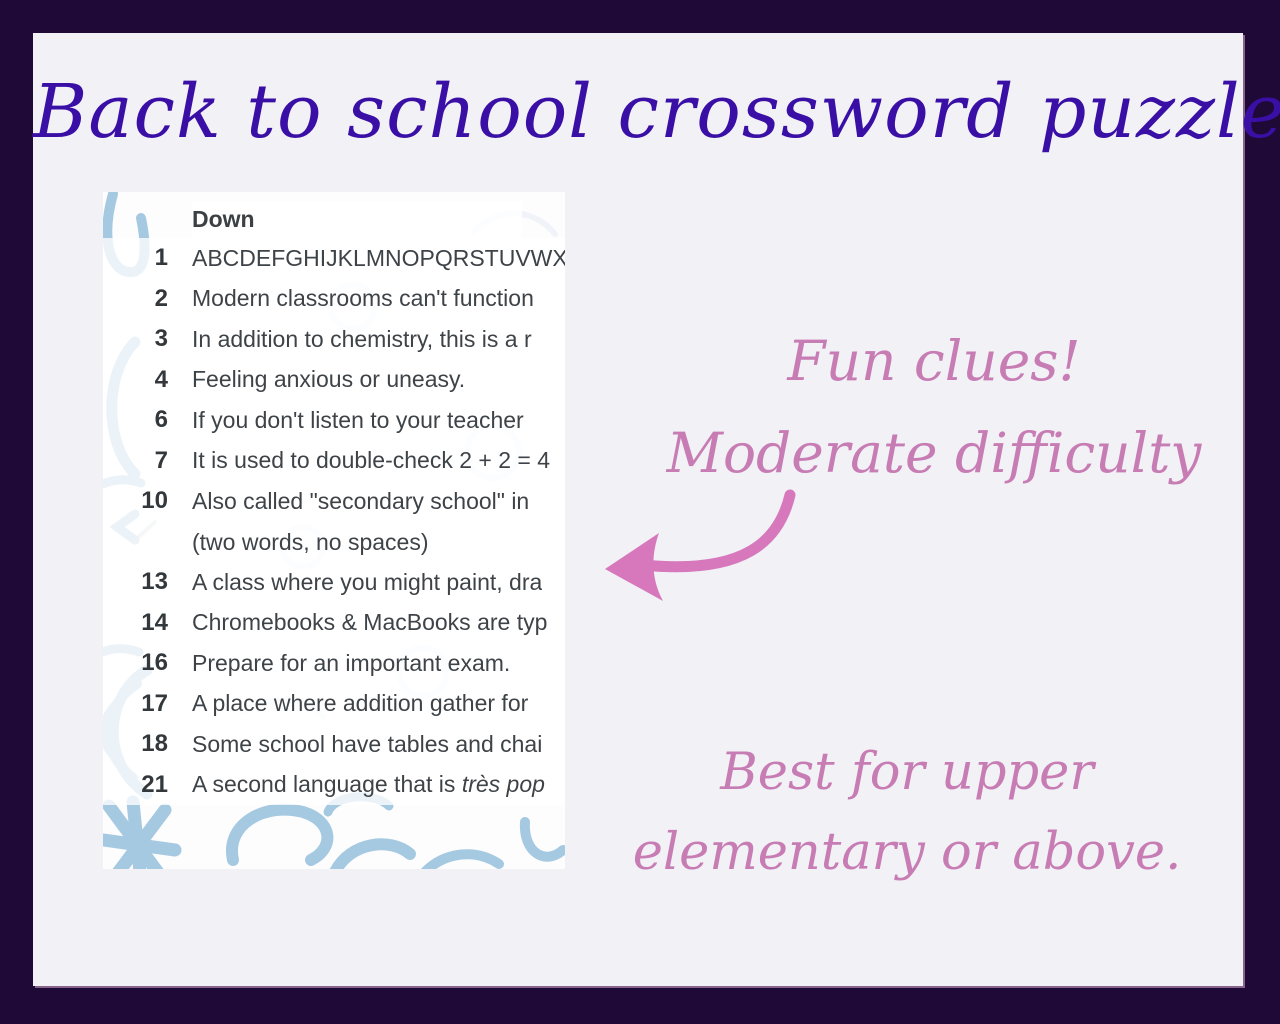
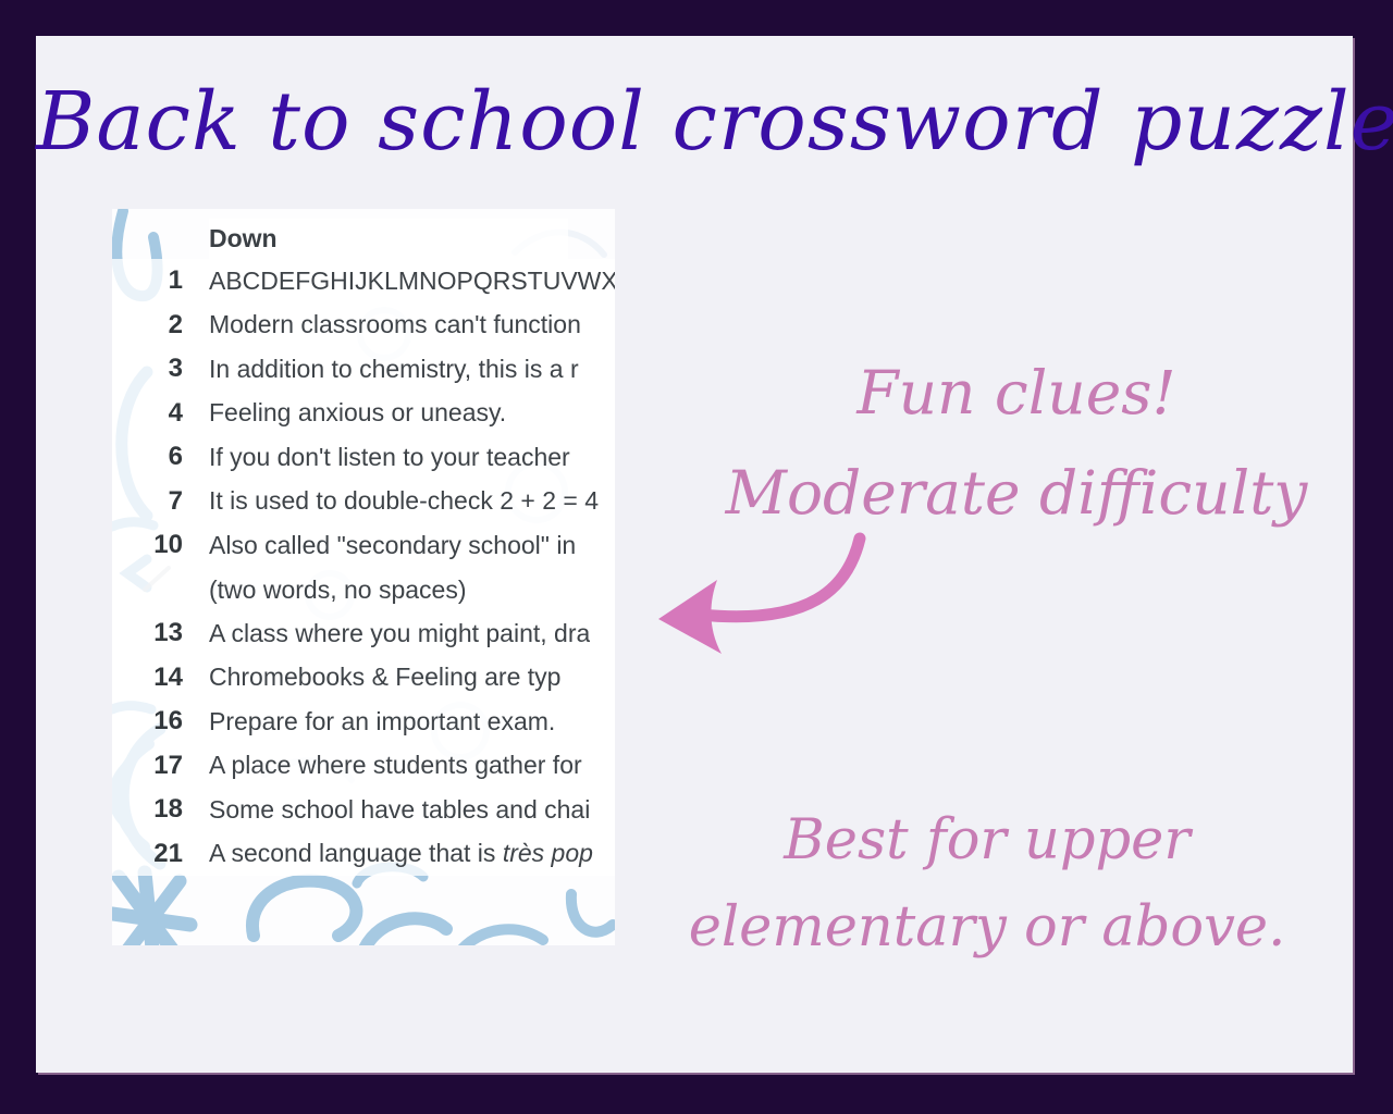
  Back to school crossword puzzle
  Down
  1
  ABCDEFGHIJKLMNOPQRSTUVWX
  2
  Modern classrooms can't function
  3
  In addition to chemistry, this is a r
  4
  Feeling anxious or uneasy.
  6
  If you don't listen to your teacher
  7
  It is used to double-check 2 + 2 = 4
  10
  Also called "secondary school" in
  (two words, no spaces)
  13
  A class where you might paint, dra
  14
- Chromebooks & MacBooks are typ
+ Chromebooks & Feeling are typ
  16
  Prepare for an important exam.
  17
- A place where addition gather for
+ A place where students gather for
  18
  Some school have tables and chai
  21
  A second language that is très pop
  Fun clues!
  Moderate difficulty
  Best for upper
  elementary or above.
